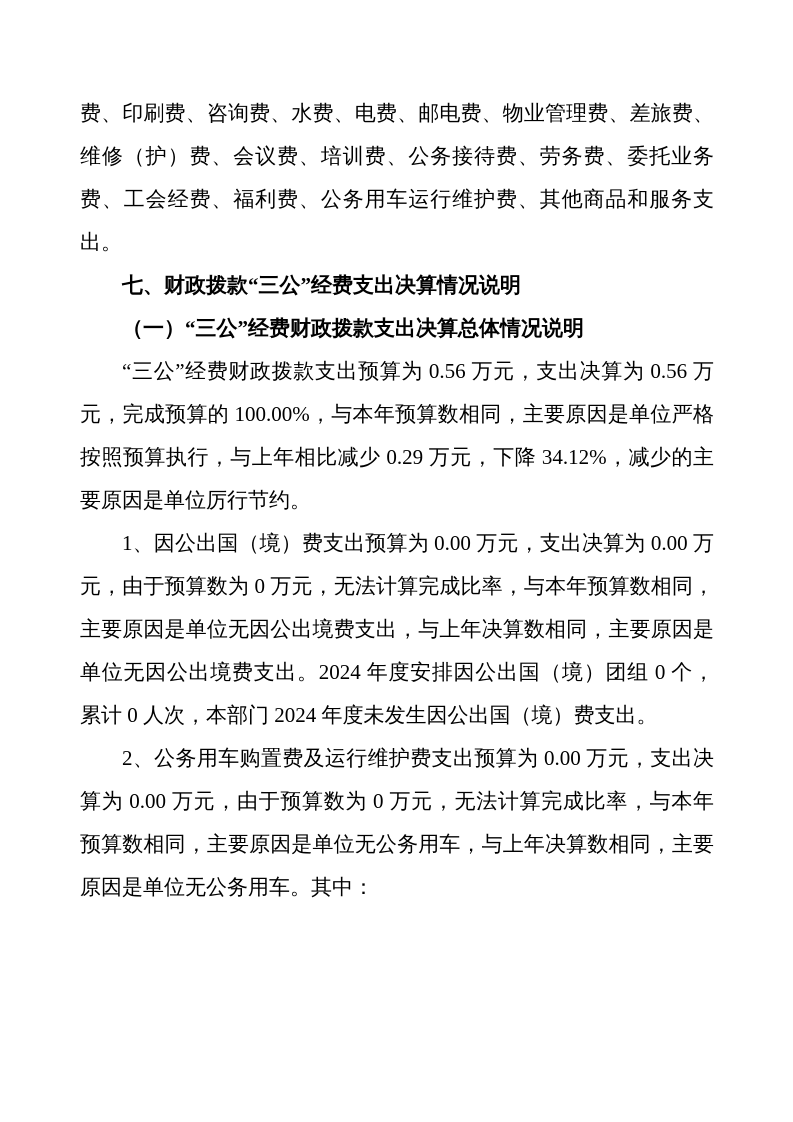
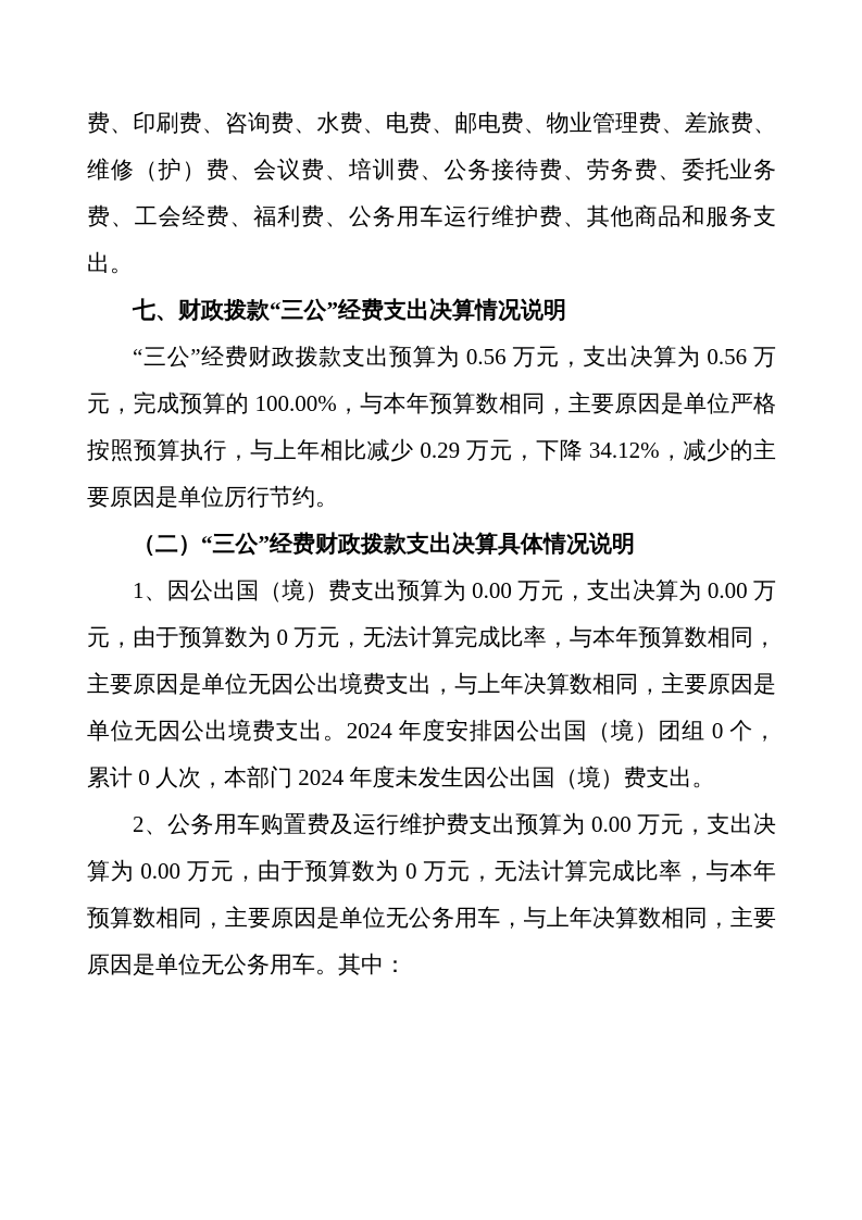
  费、印刷费、咨询费、水费、电费、邮电费、物业管理费、差旅费、维修（护）费、会议费、培训费、公务接待费、劳务费、委托业务费、工会经费、福利费、公务用车运行维护费、其他商品和服务支出。
  七、财政拨款“三公”经费支出决算情况说明
- （一）“三公”经费财政拨款支出决算总体情况说明
  “三公”经费财政拨款支出预算为 0.56 万元，支出决算为 0.56 万元，完成预算的 100.00%，与本年预算数相同，主要原因是单位严格按照预算执行，与上年相比减少 0.29 万元，下降 34.12%，减少的主要原因是单位厉行节约。
+ （二）“三公”经费财政拨款支出决算具体情况说明
  1、因公出国（境）费支出预算为 0.00 万元，支出决算为 0.00 万元，由于预算数为 0 万元，无法计算完成比率，与本年预算数相同，主要原因是单位无因公出境费支出，与上年决算数相同，主要原因是单位无因公出境费支出。2024 年度安排因公出国（境）团组 0 个，累计 0 人次，本部门 2024 年度未发生因公出国（境）费支出。
  2、公务用车购置费及运行维护费支出预算为 0.00 万元，支出决算为 0.00 万元，由于预算数为 0 万元，无法计算完成比率，与本年预算数相同，主要原因是单位无公务用车，与上年决算数相同，主要原因是单位无公务用车。其中：
